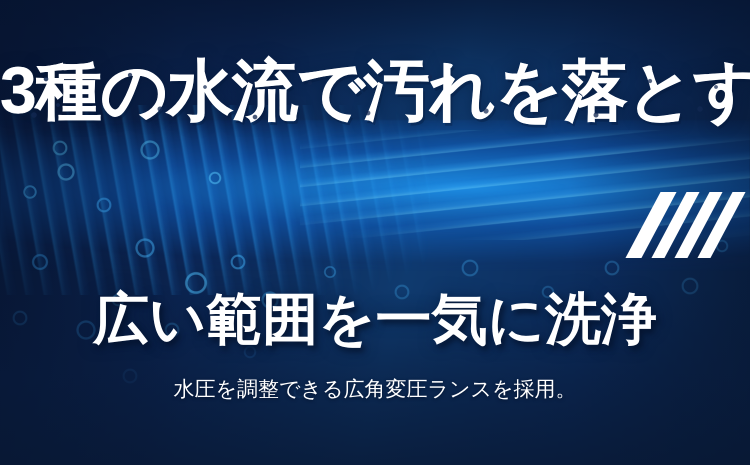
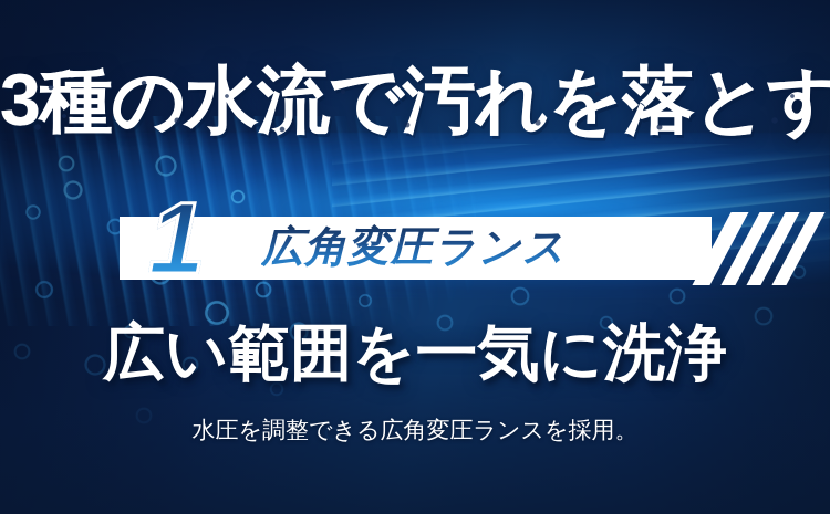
+ 1
+ 広角変圧ランス
  広い範囲を一気に洗浄
  水圧を調整できる広角変圧ランスを採用。
